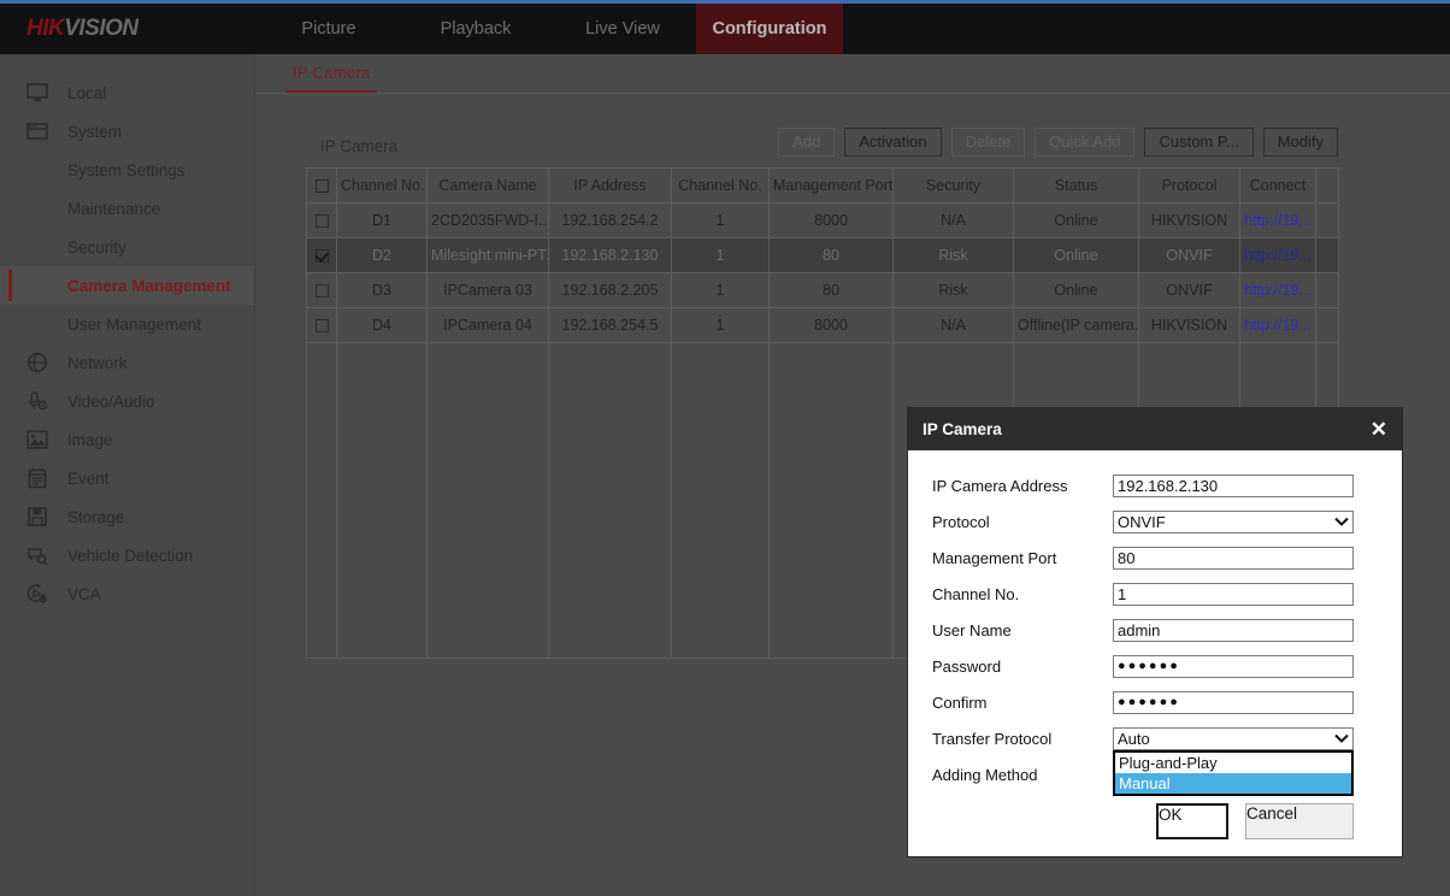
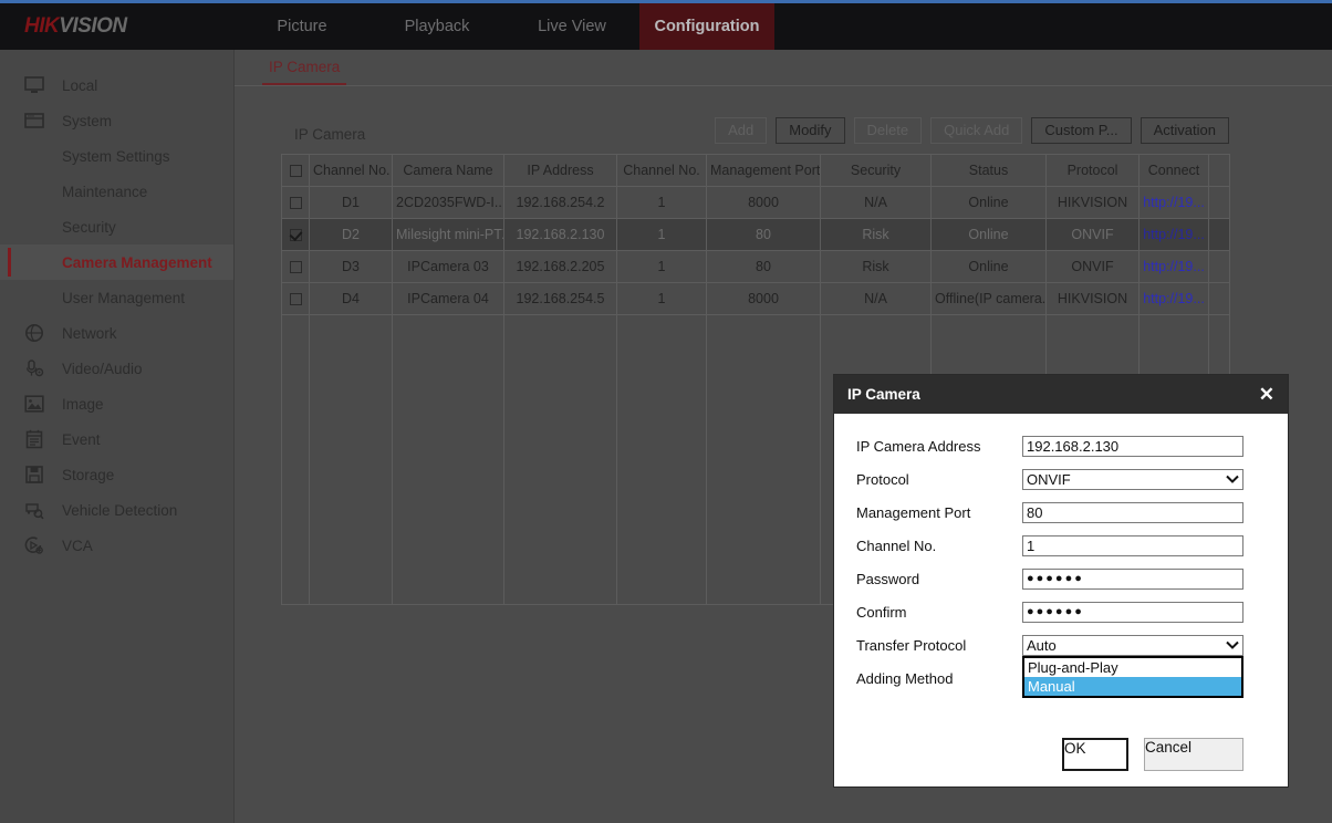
  HIKVISION
  Picture
  Playback
  Live View
  Configuration
  Local
  System
  System Settings
  Maintenance
  Security
  Camera Management
  User Management
  Network
  Video/Audio
  Image
  Event
  Storage
  Vehicle Detection
  VCA
  IP Camera
  IP Camera
- Activation
+ Modify
  Custom P...
- Modify
+ Activation
  	Channel No.	Camera Name	IP Address	Channel No.	Management Port	Security	Status	Protocol	Connect
  	D1	2CD2035FWD-I..	192.168.254.2	1	8000	N/A	Online	HIKVISION	http://19...
  	D2	Milesight mini-PT	192.168.2.130	1	80	Risk	Online	ONVIF	http://19...
  	D3	IPCamera 03	192.168.2.205	1	80	Risk	Online	ONVIF	http://19...
  	D4	IPCamera 04	192.168.254.5	1	8000	N/A	Offline(IP camera.	HIKVISION	http://19...
  IP Camera
  ✕
  IP Camera Address
  192.168.2.130
  Protocol
  ONVIF
  Management Port
  80
  Channel No.
  1
- User Name
- admin
  Password
  ●●●●●●
  Confirm
  ●●●●●●
  Transfer Protocol
  Auto
  Plug-and-Play
  Manual
  Adding Method
  OK
  Cancel
